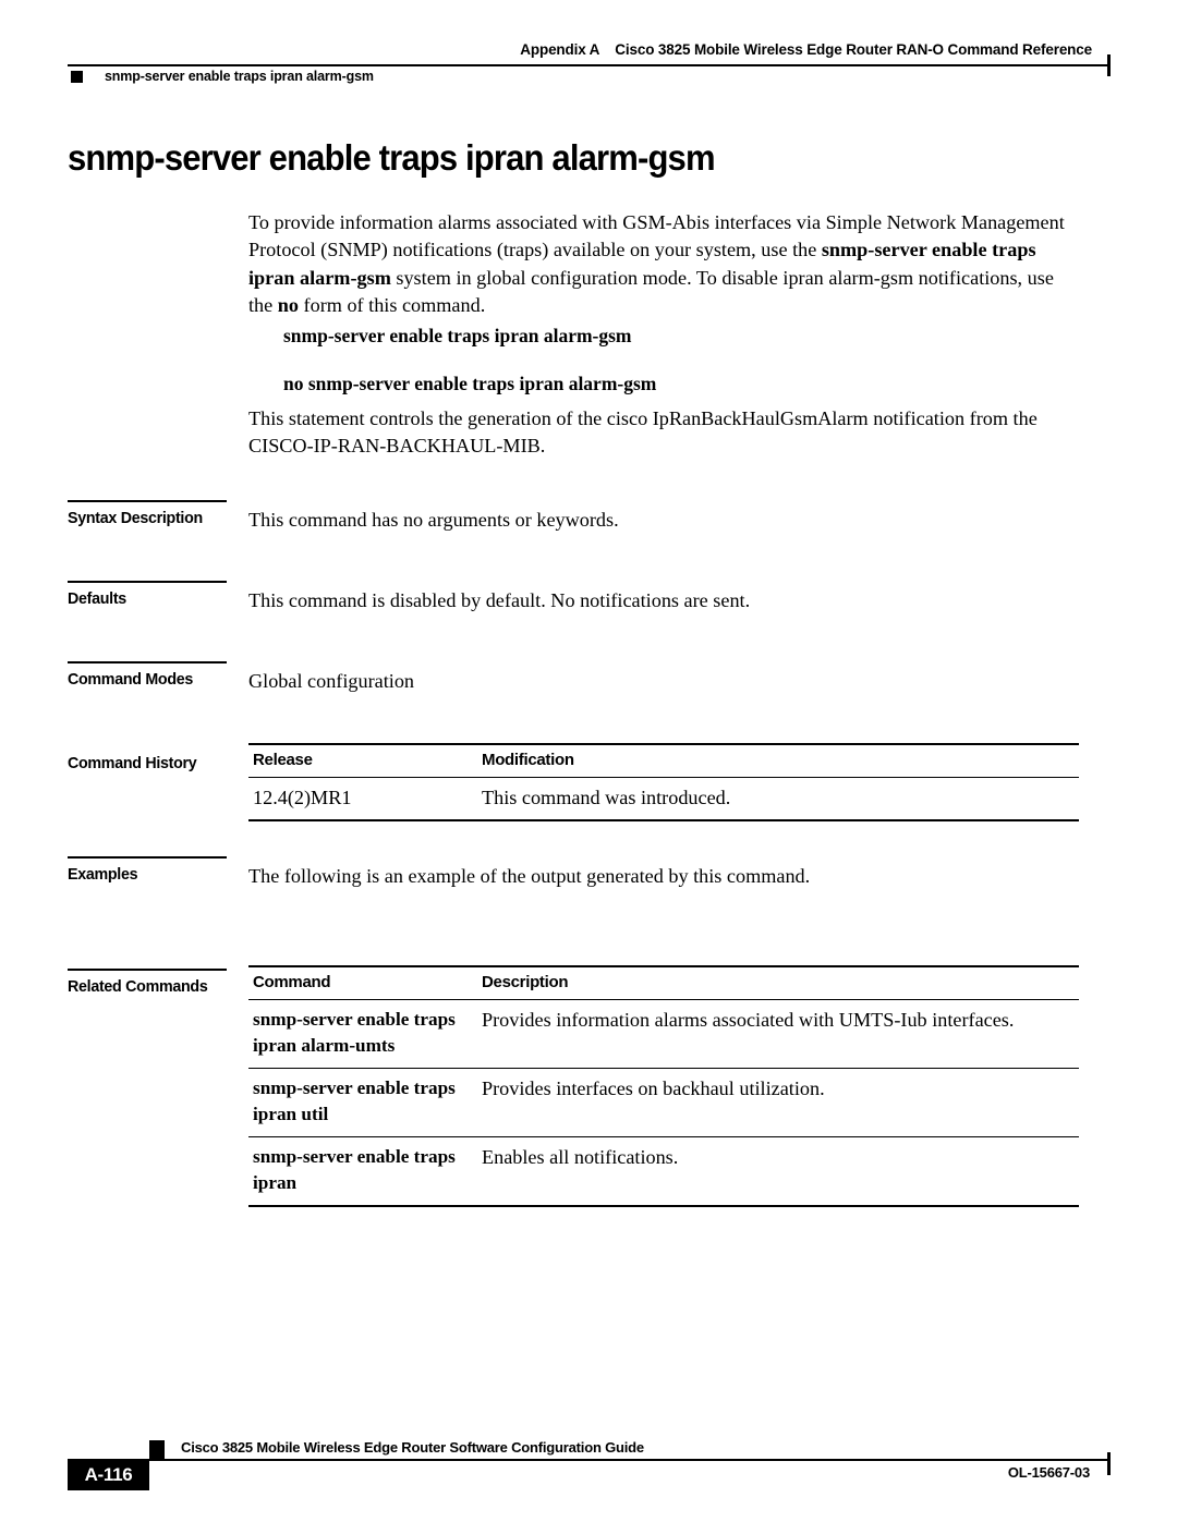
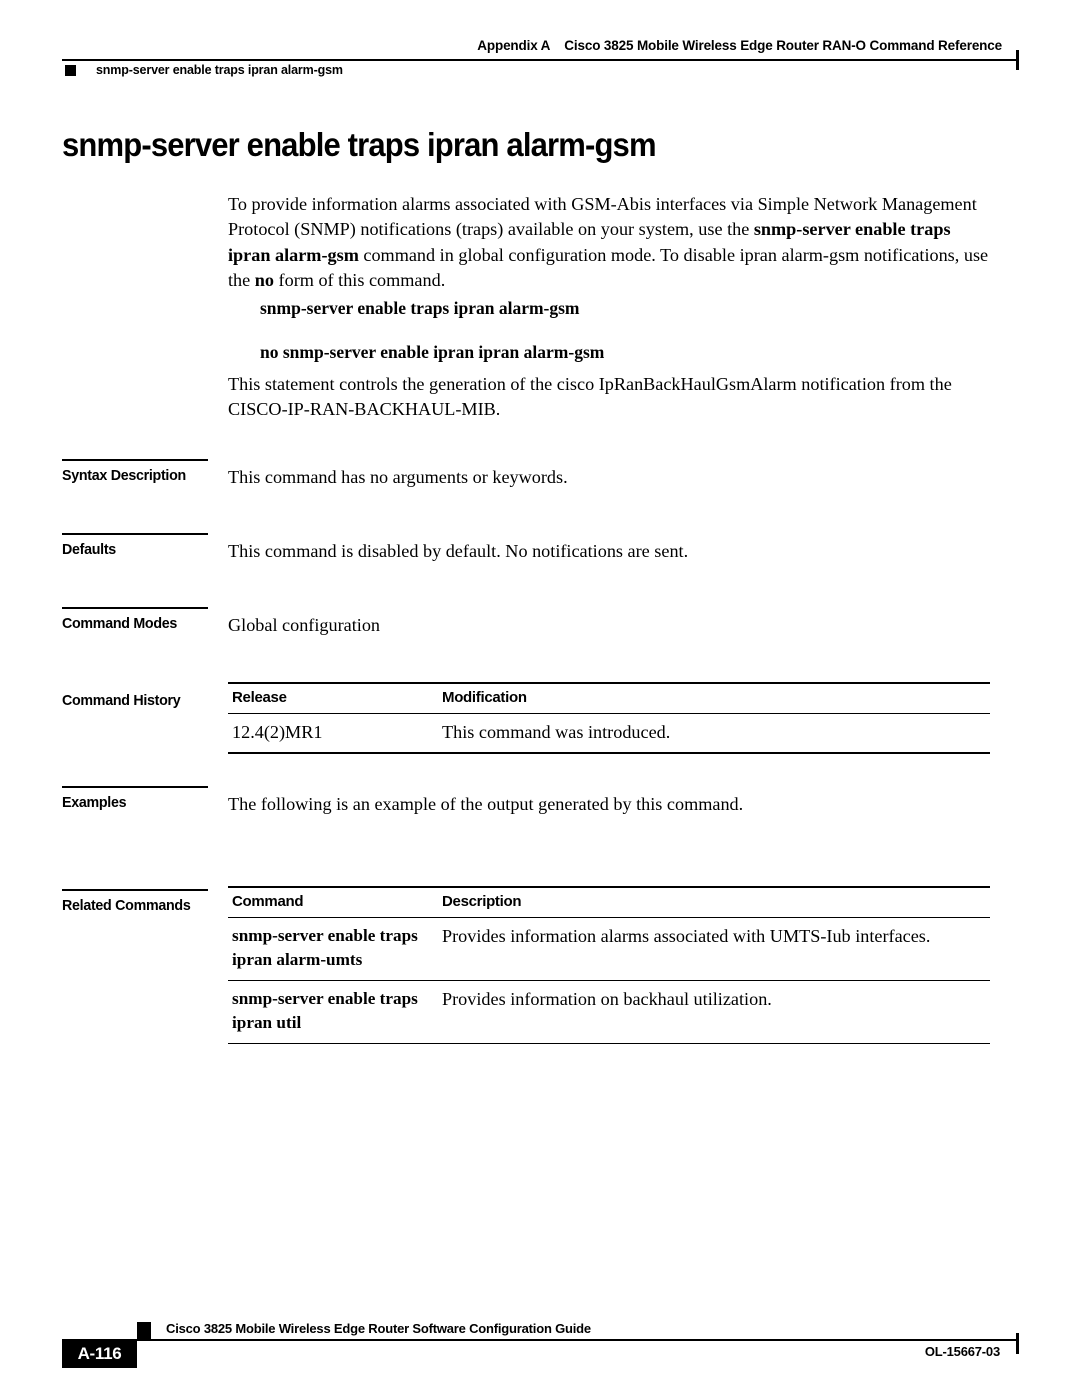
  Appendix A Cisco 3825 Mobile Wireless Edge Router RAN-O Command Reference
  snmp-server enable traps ipran alarm-gsm
  snmp-server enable traps ipran alarm-gsm
- To provide information alarms associated with GSM-Abis interfaces via Simple Network Management Protocol (SNMP) notifications (traps) available on your system, use the snmp-server enable traps ipran alarm-gsm system in global configuration mode. To disable ipran alarm-gsm notifications, use the no form of this command.
+ To provide information alarms associated with GSM-Abis interfaces via Simple Network Management Protocol (SNMP) notifications (traps) available on your system, use the snmp-server enable traps ipran alarm-gsm command in global configuration mode. To disable ipran alarm-gsm notifications, use the no form of this command.
  snmp-server enable traps ipran alarm-gsm
- no snmp-server enable traps ipran alarm-gsm
+ no snmp-server enable ipran ipran alarm-gsm
  This statement controls the generation of the cisco IpRanBackHaulGsmAlarm notification from the CISCO-IP-RAN-BACKHAUL-MIB.
  Syntax Description
  This command has no arguments or keywords.
  Defaults
  This command is disabled by default. No notifications are sent.
  Command Modes
  Global configuration
  Command History
  Release	Modification
  12.4(2)MR1	This command was introduced.
  Examples
  The following is an example of the output generated by this command.
  Related Commands
  Command	Description
  snmp-server enable traps ipran alarm-umts	Provides information alarms associated with UMTS-Iub interfaces.
- snmp-server enable traps ipran util	Provides interfaces on backhaul utilization.
+ snmp-server enable traps ipran util	Provides information on backhaul utilization.
- snmp-server enable traps ipran	Enables all notifications.
  Cisco 3825 Mobile Wireless Edge Router Software Configuration Guide
  A-116
  OL-15667-03
